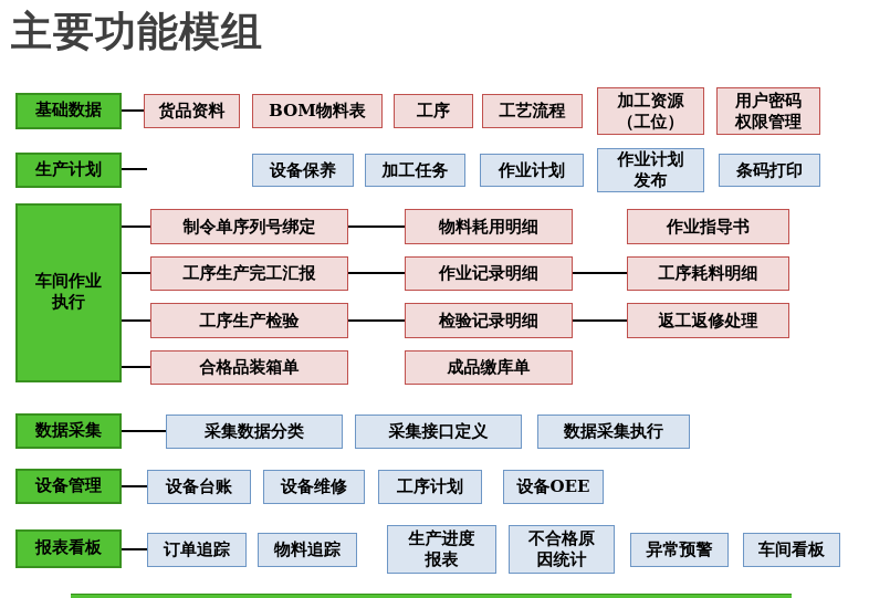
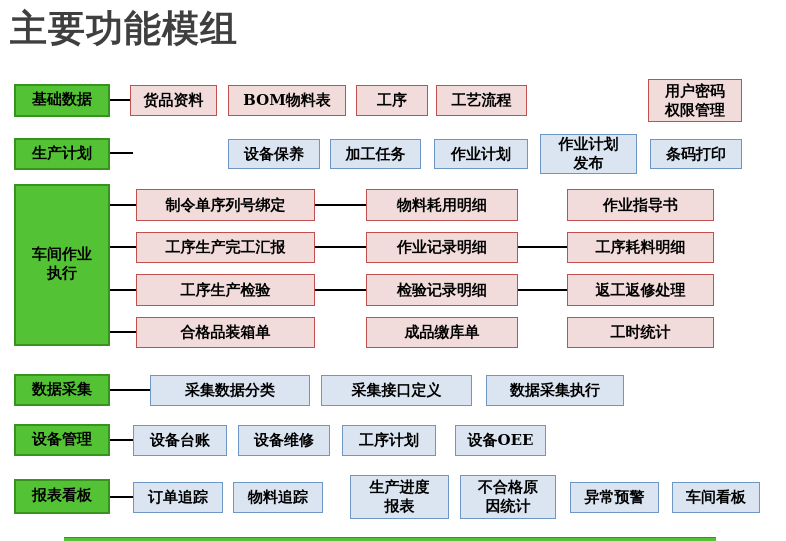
  主要功能模组
  基础数据
  生产计划
  车间作业
  执行
  数据采集
  设备管理
  报表看板
  货品资料
  BOM物料表
  工序
  工艺流程
- 加工资源
- （工位）
  用户密码
  权限管理
  设备保养
  加工任务
  作业计划
  作业计划
  发布
  条码打印
  制令单序列号绑定
  工序生产完工汇报
  工序生产检验
  合格品装箱单
  物料耗用明细
  作业记录明细
  检验记录明细
  成品缴库单
  作业指导书
  工序耗料明细
  返工返修处理
+ 工时统计
  采集数据分类
  采集接口定义
  数据采集执行
  设备台账
  设备维修
  工序计划
  设备OEE
  订单追踪
  物料追踪
  生产进度
  报表
  不合格原
  因统计
  异常预警
  车间看板
